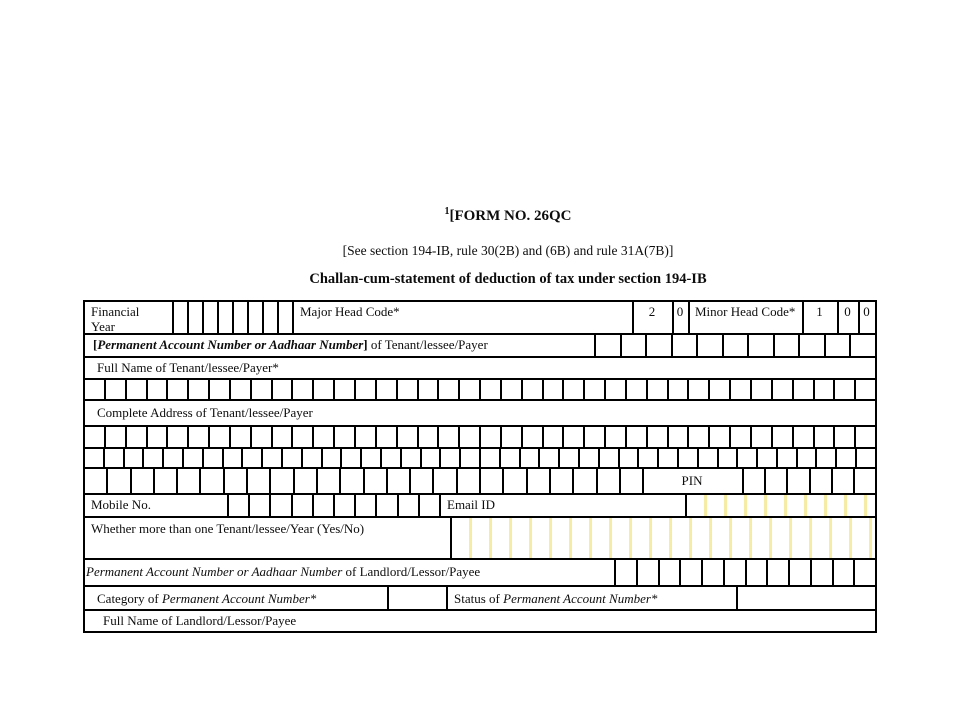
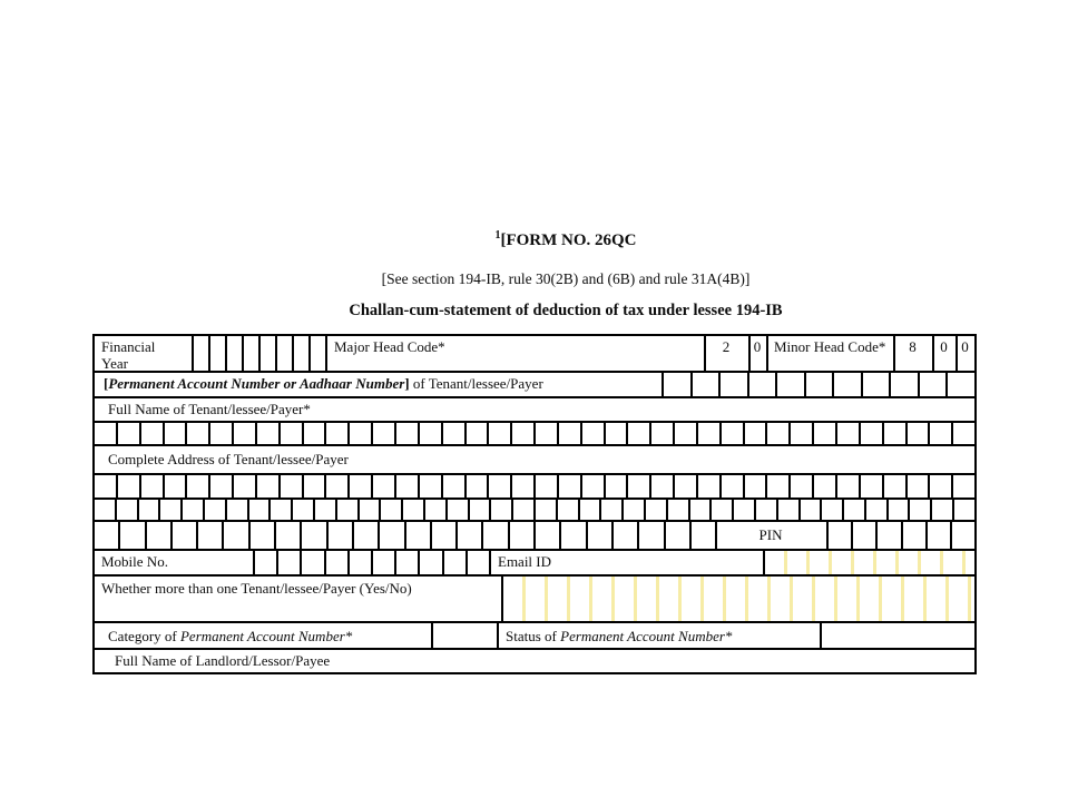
  1[FORM NO. 26QC
- [See section 194-IB, rule 30(2B) and (6B) and rule 31A(7B)]
+ [See section 194-IB, rule 30(2B) and (6B) and rule 31A(4B)]
- Challan-cum-statement of deduction of tax under section 194-IB
+ Challan-cum-statement of deduction of tax under lessee 194-IB
  Financial
  Year
  Major Head Code*
  2
  0
  Minor Head Code*
- 1
+ 8
  0
  0
  [Permanent Account Number or Aadhaar Number] of Tenant/lessee/Payer
  Full Name of Tenant/lessee/Payer*
  Complete Address of Tenant/lessee/Payer
  PIN
  Mobile No.
  Email ID
- Whether more than one Tenant/lessee/Year (Yes/No)
+ Whether more than one Tenant/lessee/Payer (Yes/No)
- Permanent Account Number or Aadhaar Number of Landlord/Lessor/Payee
  Category of Permanent Account Number*
  Status of Permanent Account Number*
  Full Name of Landlord/Lessor/Payee
